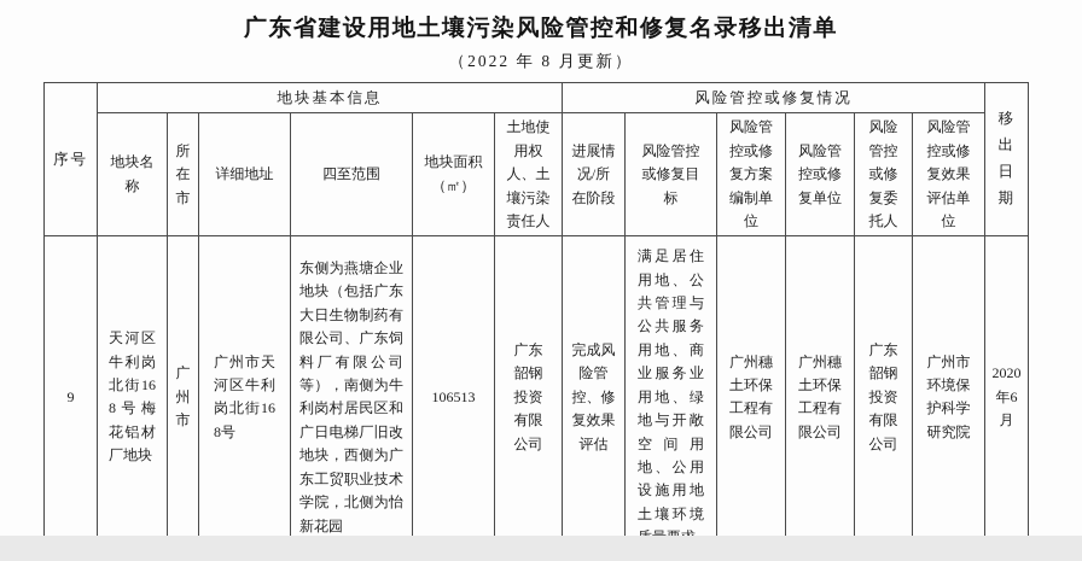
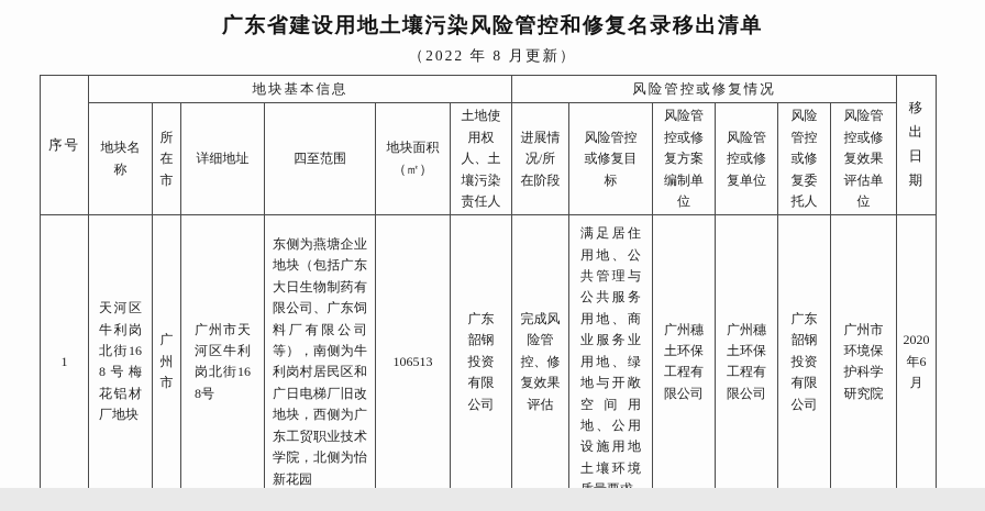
  广东省建设用地土壤污染风险管控和修复名录移出清单
  （2022 年 8 月更新）
  序号	地块基本信息	风险管控或修复情况	移出日期
  地块名称	所在市	详细地址	四至范围	地块面积（㎡）	土地使用权人、土壤污染责任人	进展情况/所在阶段	风险管控或修复目标	风险管控或修复方案编制单位	风险管控或修复单位	风险管控或修复委托人	风险管控或修复效果评估单位
- 9	天河区牛利岗北街168号梅花铝材厂地块	广州市	广州市天河区牛利岗北街168号	东侧为燕塘企业地块（包括广东大日生物制药有限公司、广东饲料厂有限公司等），南侧为牛利岗村居民区和广日电梯厂旧改地块，西侧为广东工贸职业技术学院，北侧为怡新花园	106513	广东韶钢投资有限公司	完成风险管控、修复效果评估	满足居住用地、公共管理与公共服务用地、商业服务业用地、绿地与开敞空间用地、公用设施用地土壤环境	广州穗土环保工程有限公司	广州穗土环保工程有限公司	广东韶钢投资有限公司	广州市环境保护科学研究院	2020年6月
+ 1	天河区牛利岗北街168号梅花铝材厂地块	广州市	广州市天河区牛利岗北街168号	东侧为燕塘企业地块（包括广东大日生物制药有限公司、广东饲料厂有限公司等），南侧为牛利岗村居民区和广日电梯厂旧改地块，西侧为广东工贸职业技术学院，北侧为怡新花园	106513	广东韶钢投资有限公司	完成风险管控、修复效果评估	满足居住用地、公共管理与公共服务用地、商业服务业用地、绿地与开敞空间用地、公用设施用地土壤环境	广州穗土环保工程有限公司	广州穗土环保工程有限公司	广东韶钢投资有限公司	广州市环境保护科学研究院	2020年6月
